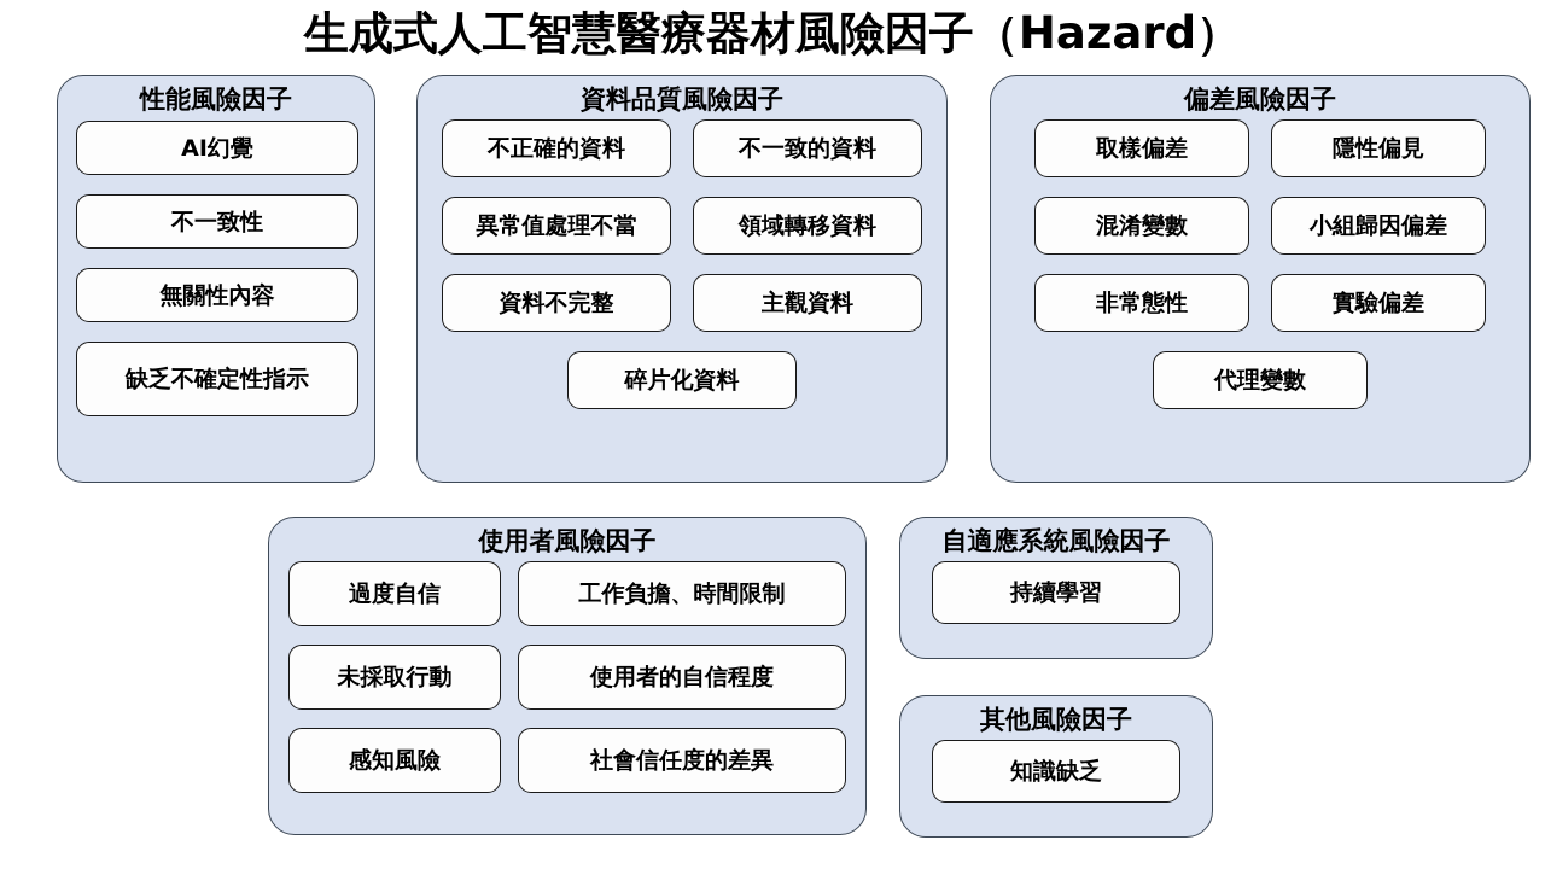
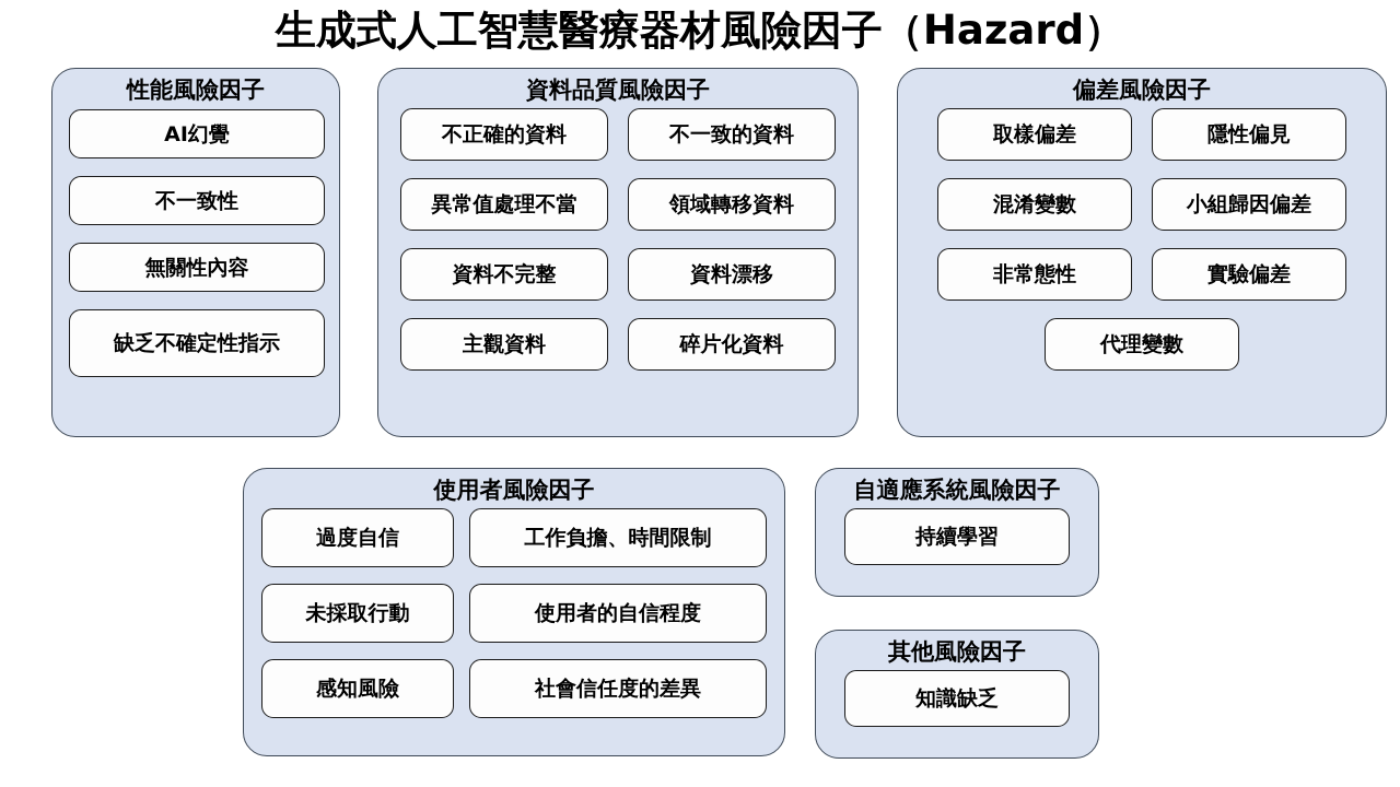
  生成式人工智慧醫療器材風險因子（Hazard）
  性能風險因子
  AI幻覺
  不一致性
  無關性內容
  缺乏不確定性指示
  資料品質風險因子
  不正確的資料
  不一致的資料
  異常值處理不當
  領域轉移資料
  資料不完整
+ 資料漂移
  主觀資料
  碎片化資料
  偏差風險因子
  取樣偏差
  隱性偏見
  混淆變數
  小組歸因偏差
  非常態性
  實驗偏差
  代理變數
  使用者風險因子
  過度自信
  工作負擔、時間限制
  未採取行動
  使用者的自信程度
  感知風險
  社會信任度的差異
  自適應系統風險因子
  持續學習
  其他風險因子
  知識缺乏
